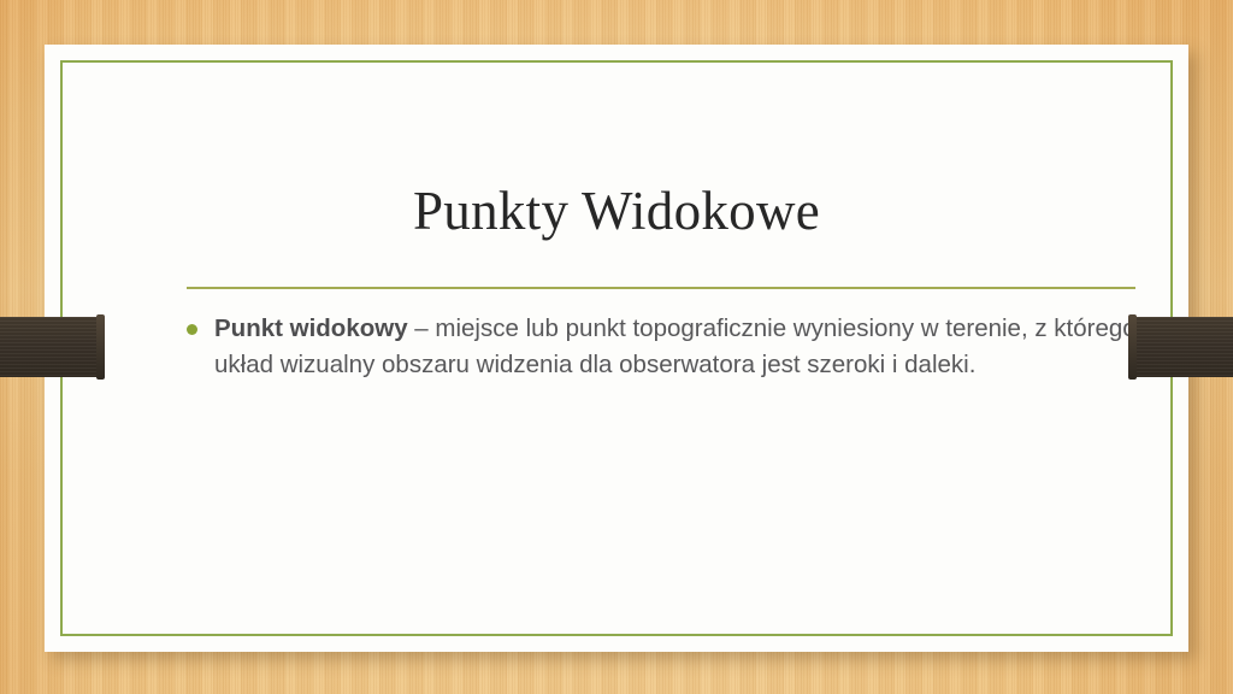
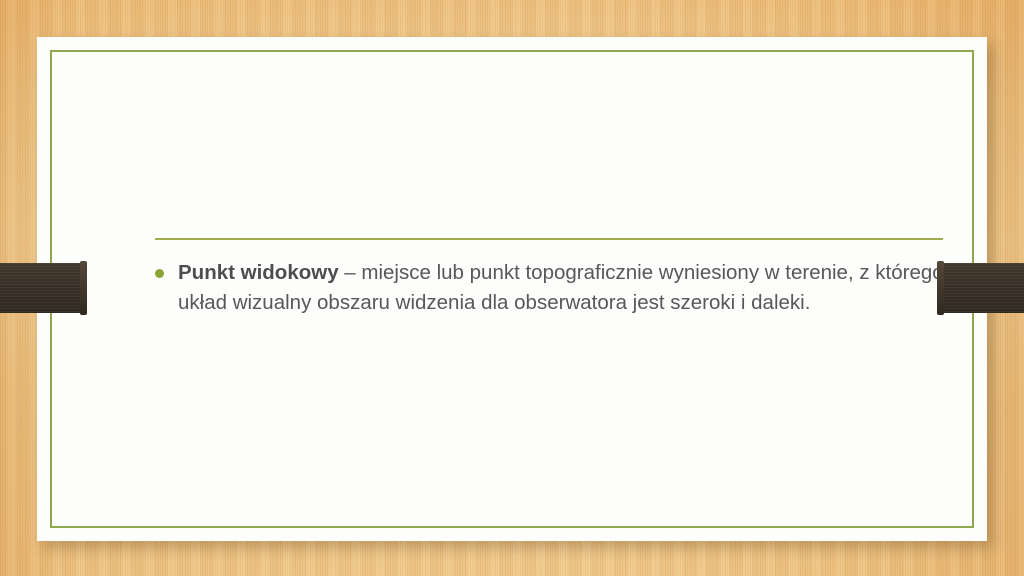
- Punkty Widokowe
  Punkt widokowy – miejsce lub punkt topograficznie wyniesiony w terenie, z któreg układ wizualny obszaru widzenia dla obserwatora jest szeroki i daleki.
